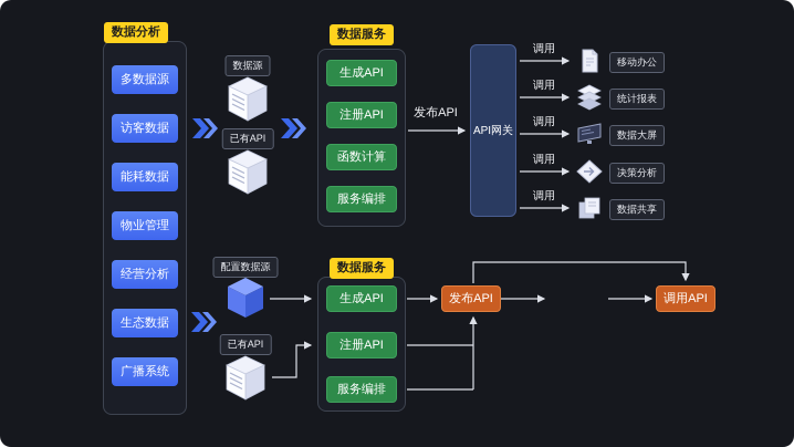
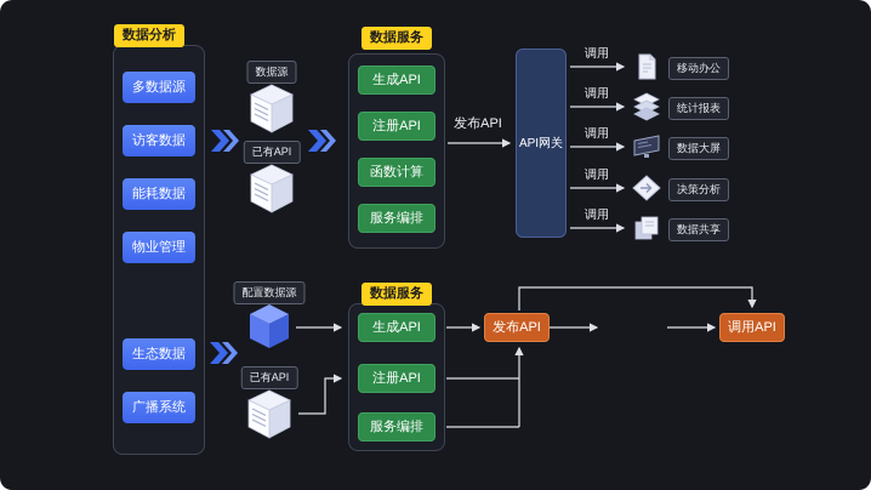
  数据分析
  多数据源
  访客数据
  能耗数据
  物业管理
- 经营分析
  生态数据
  广播系统
  数据源
  已有API
  数据服务
  生成API
  注册API
  函数计算
  服务编排
  发布API
  API网关
  调用
  调用
  调用
  调用
  调用
  移动办公
  统计报表
  数据大屏
  决策分析
  数据共享
  配置数据源
  已有API
  数据服务
  生成API
  注册API
  服务编排
  发布API
  调用API
